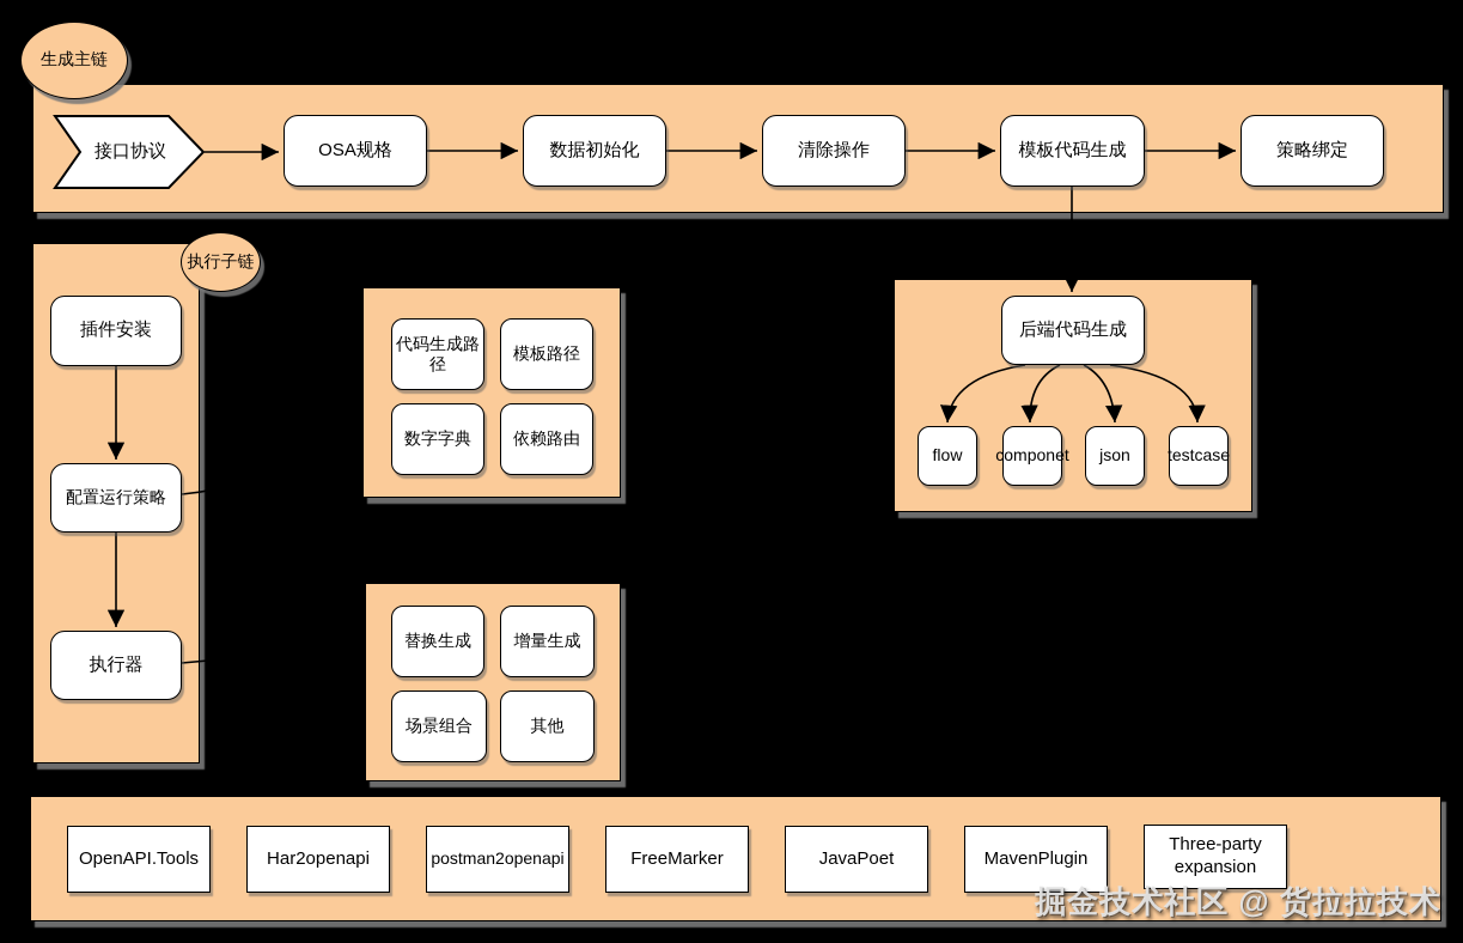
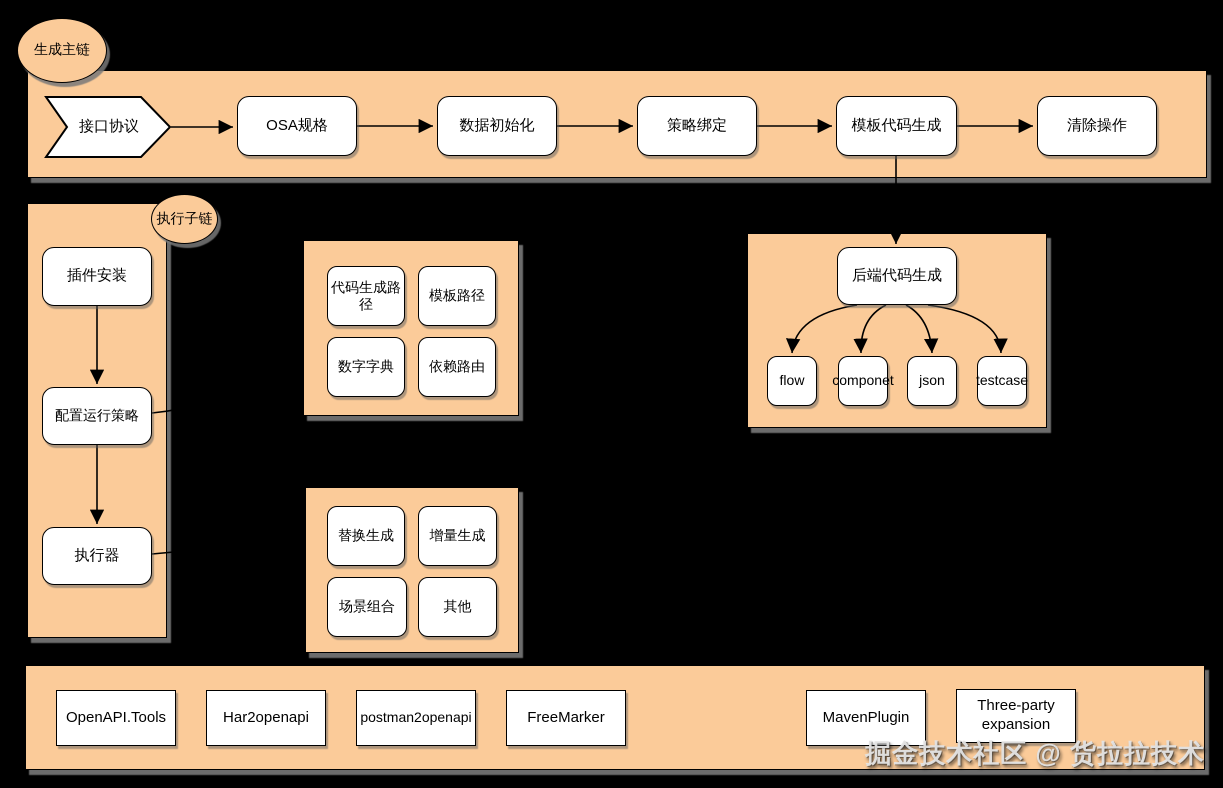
  生成主链
  执行子链
  接口协议
  OSA规格
  数据初始化
- 清除操作
+ 策略绑定
  模板代码生成
- 策略绑定
+ 清除操作
  插件安装
  配置运行策略
  执行器
  代码生成路径
  模板路径
  数字字典
  依赖路由
  替换生成
  增量生成
  场景组合
  其他
  后端代码生成
  flow
  componet
  json
  testcase
  OpenAPI.Tools
  Har2openapi
  postman2openapi
  FreeMarker
- JavaPoet
  MavenPlugin
  Three-party expansion
  掘金技术社区 @ 货拉拉技术
